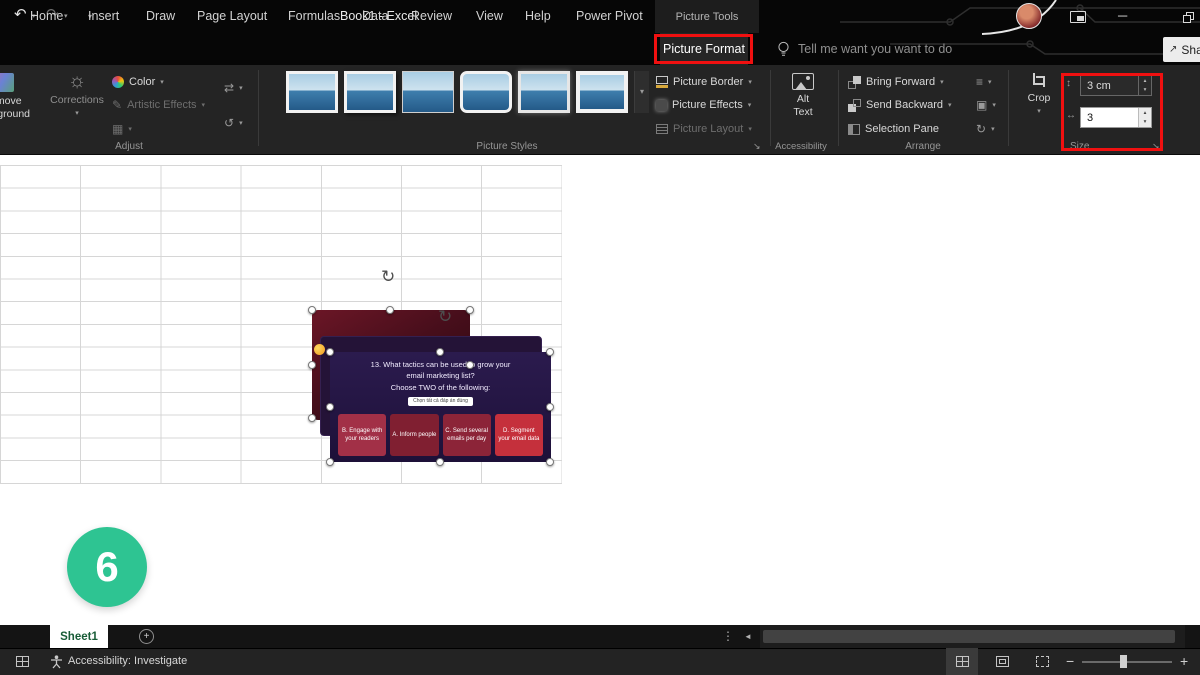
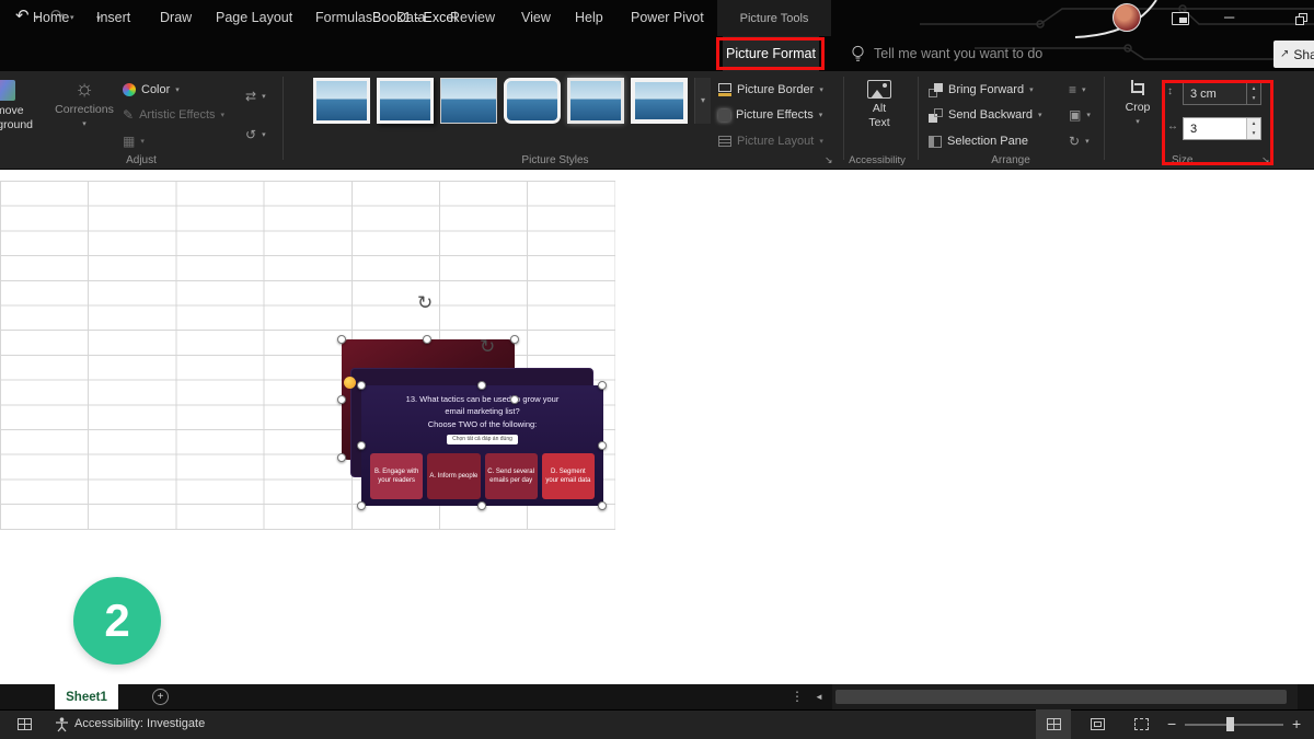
  ↶
  ↷
  ▾
  Book1 - Excel
  Picture Tools
  ─
  Home
  Insert
  Draw
  Page Layout
  Formulas
  Data
  Review
  View
  Help
  Power Pivot
  Picture Format
  Tell me want you want to do
  ↗
  ☼
  Corrections
  Color
  ✎
  Artistic Effects
  ▦
  ⇄
  ↺
  Adjust
  ▾
  Picture Border
  Picture Effects
  Picture Layout
  Picture Styles
  ↘
  Alt Text
  Accessibility
  Bring Forward
  Send Backward
  Selection Pane
  ≡
  ▣
  ↻
  Arrange
  Crop
  ↕
  3 cm
  ↔
  3
  Size
  ↘
  13. What tactics can be used grow your
  email marketing list?
  Choose TWO of the following:
  ↻
  ↻
- 6
+ 2
  Sheet1
  +
  ⋮
  ◄
  Accessibility: Investigate
  −
  +
